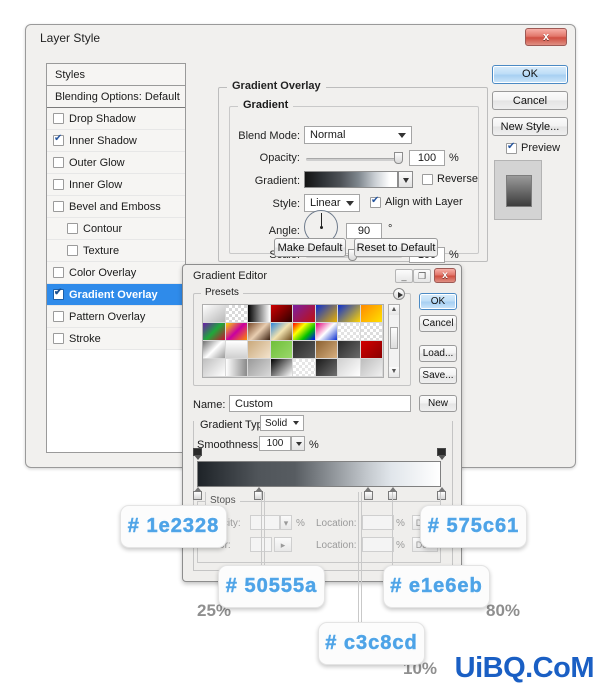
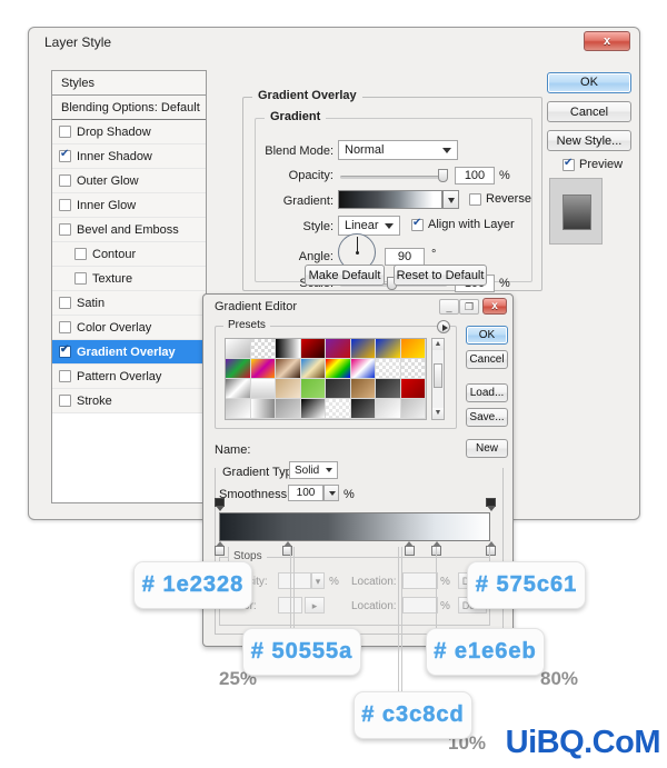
  Layer Style
  x
  Styles
  Blending Options: Default
  Drop Shadow
  Inner Shadow
  Outer Glow
  Inner Glow
  Bevel and Emboss
  Contour
  Texture
+ Satin
  Color Overlay
  Gradient Overlay
  Pattern Overlay
  Stroke
  Gradient Overlay
  Gradient
  Blend Mode:
  Normal
  Opacity:
  100
  %
  Gradient:
  Reverse
  Style:
  Linear
  Align with Layer
  Angle:
  90
  °
  %
  Make Default
  Reset to Default
  OK
  Cancel
  New Style...
  Preview
  Gradient Editor
  _
  ❐
  x
  Presets
  Name:
- Custom
  OK
  Cancel
  Load...
  Save...
  New
  Gradient Ty
  Solid
  Smoothness
  100
  %
  Stops
  ▾
  %
  Location:
  %
  ▸
  Location:
  %
  # 1e2328
  # 575c61
  # 50555a
  # e1e6eb
  # c3c8cd
  25%
  80%
  10%
  UiBQ.CoM
